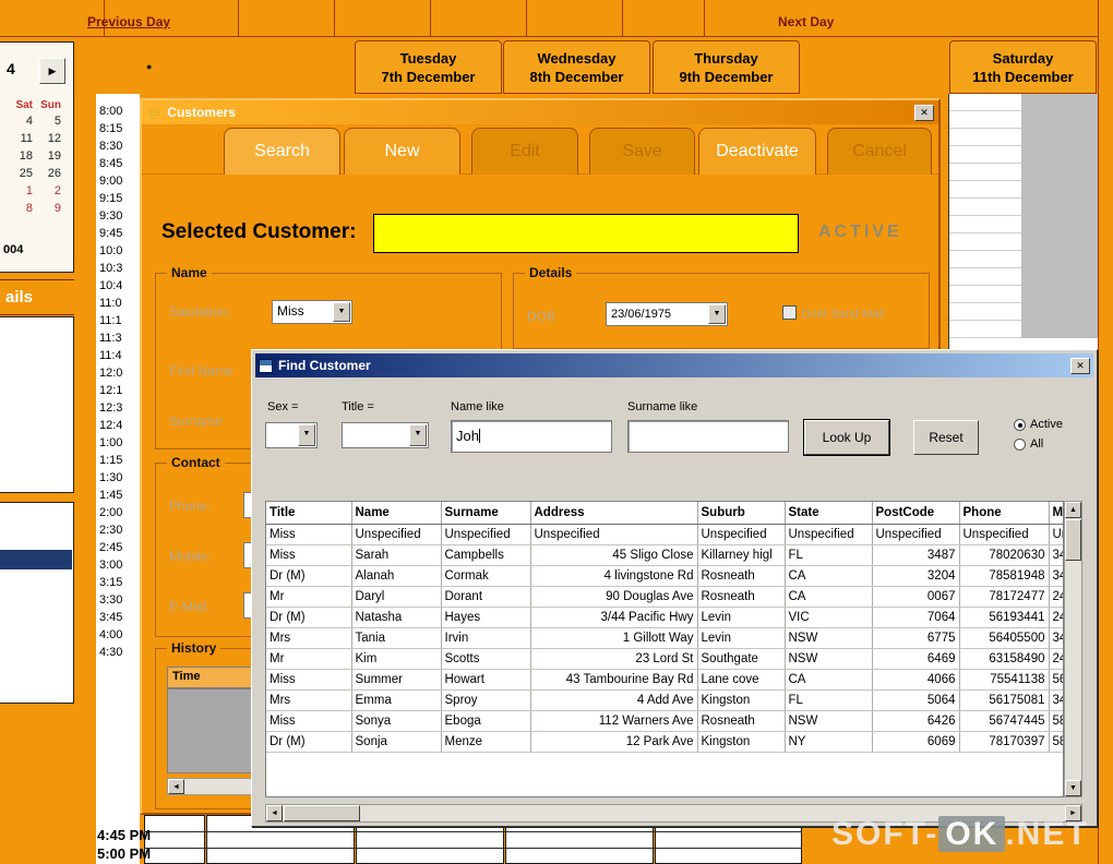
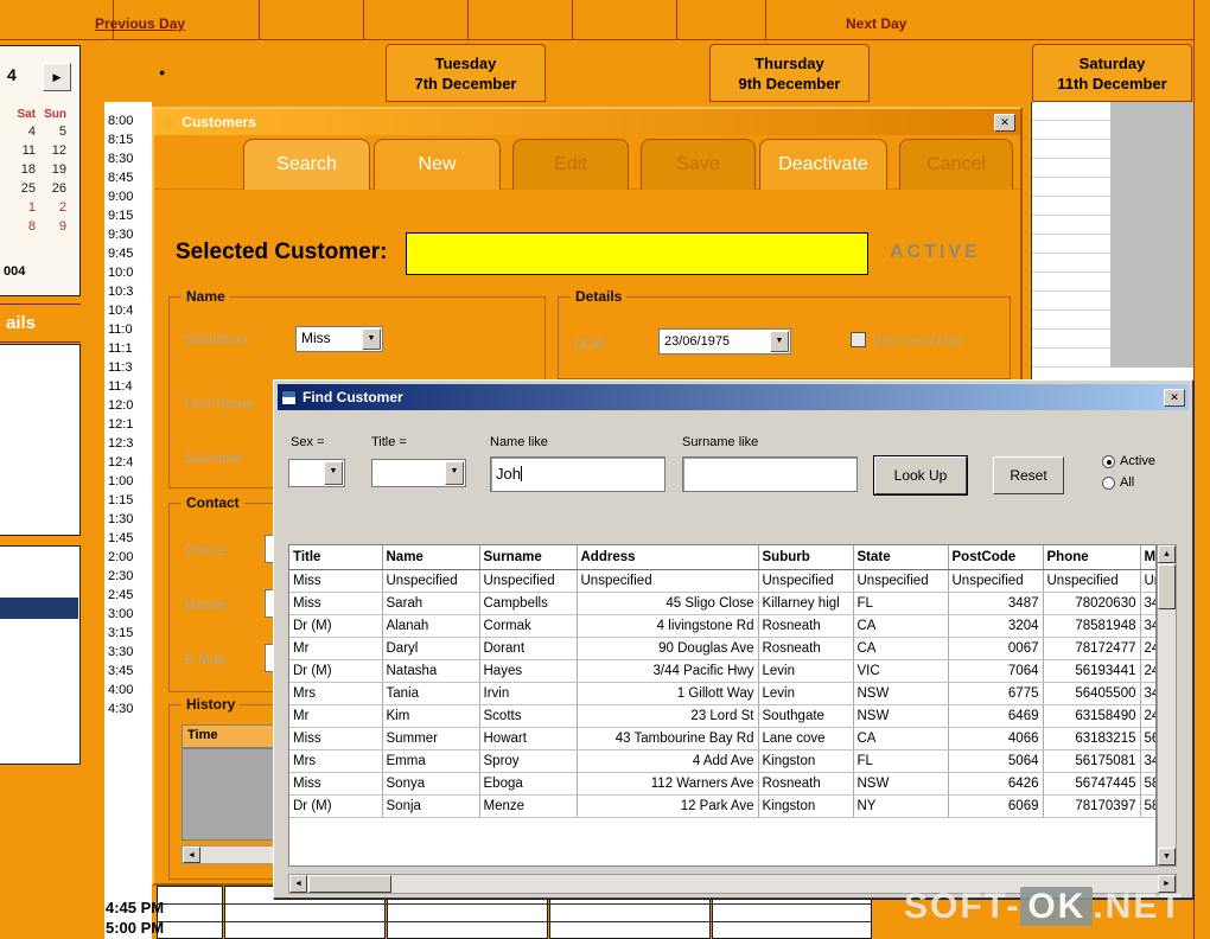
  Previous Day
  Next Day
  Tuesday
  7th December
- Wednesday
- 8th December
  Thursday
  9th December
  Saturday
  11th December
  ●
  4
  ▶
  Sat
  Sun
  4
  5
  11
  12
  18
  19
  25
  26
  1
  2
  8
  9
  004
  ails
  8:00
  8:15
  8:30
  8:45
  9:00
  9:15
  9:30
  9:45
  10:0
  10:3
  10:4
  11:0
  11:1
  11:3
  11:4
  12:0
  12:1
  12:3
  12:4
  1:00
  1:15
  1:30
  1:45
  2:00
  2:30
  2:45
  3:00
  3:15
  3:30
  3:45
  4:00
  4:30
  4:45 PM
  5:00 PM
  ☺
  Customers
  ✕
  Search
  New
  Edit
  Save
  Deactivate
  Cancel
  Selected Customer:
  ACTIVE
  Name
  Salutation:
  Miss
  First Name
  Surname
  Details
  DOB
  23/06/1975
  Dont Send Mail
  Contact
  Phone:
  Mobile:
  E-Mail:
  History
  Time
  Find Customer
  ✕
  Sex =
  Title =
  Name like
  Surname like
  Joh
  Look Up
  Reset
  Active
  All
  Title	Name	Surname	Address	Suburb	State	PostCode	Phone	M
  Miss	Unspecified	Unspecified	Unspecified	Unspecified	Unspecified	Unspecified	Unspecified	U
  Miss	Sarah	Campbells	45 Sligo Close	Killarney higl	FL	3487	78020630	3
  Dr (M)	Alanah	Cormak	4 livingstone Rd	Rosneath	CA	3204	78581948	3
  Mr	Daryl	Dorant	90 Douglas Ave	Rosneath	CA	0067	78172477	2
  Dr (M)	Natasha	Hayes	3/44 Pacific Hwy	Levin	VIC	7064	56193441	2
  Mrs	Tania	Irvin	1 Gillott Way	Levin	NSW	6775	56405500	3
  Mr	Kim	Scotts	23 Lord St	Southgate	NSW	6469	63158490	2
- Miss	Summer	Howart	43 Tambourine Bay Rd	Lane cove	CA	4066	75541138	5
+ Miss	Summer	Howart	43 Tambourine Bay Rd	Lane cove	CA	4066	63183215	5
  Mrs	Emma	Sproy	4 Add Ave	Kingston	FL	5064	56175081	3
  Miss	Sonya	Eboga	112 Warners Ave	Rosneath	NSW	6426	56747445	5
  Dr (M)	Sonja	Menze	12 Park Ave	Kingston	NY	6069	78170397	5
  SOFT- OK .NET
